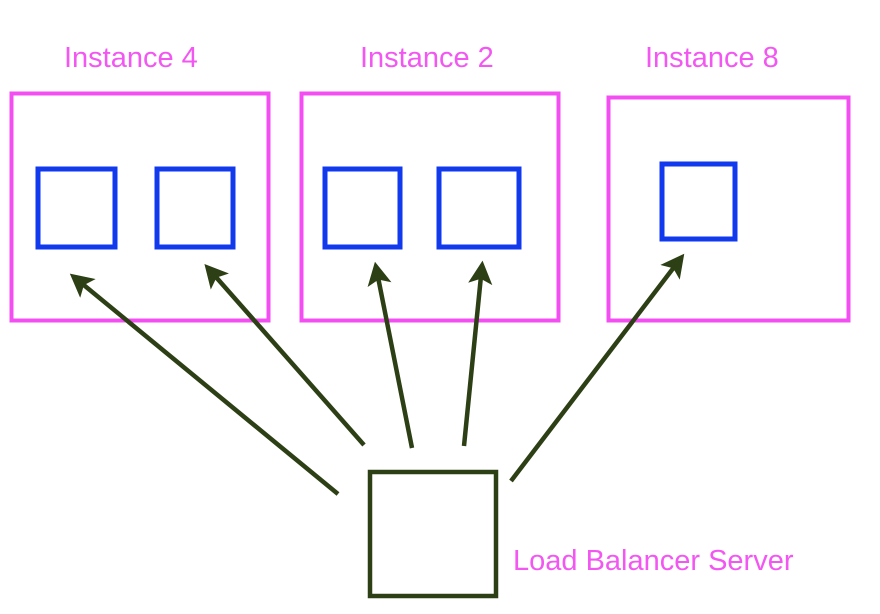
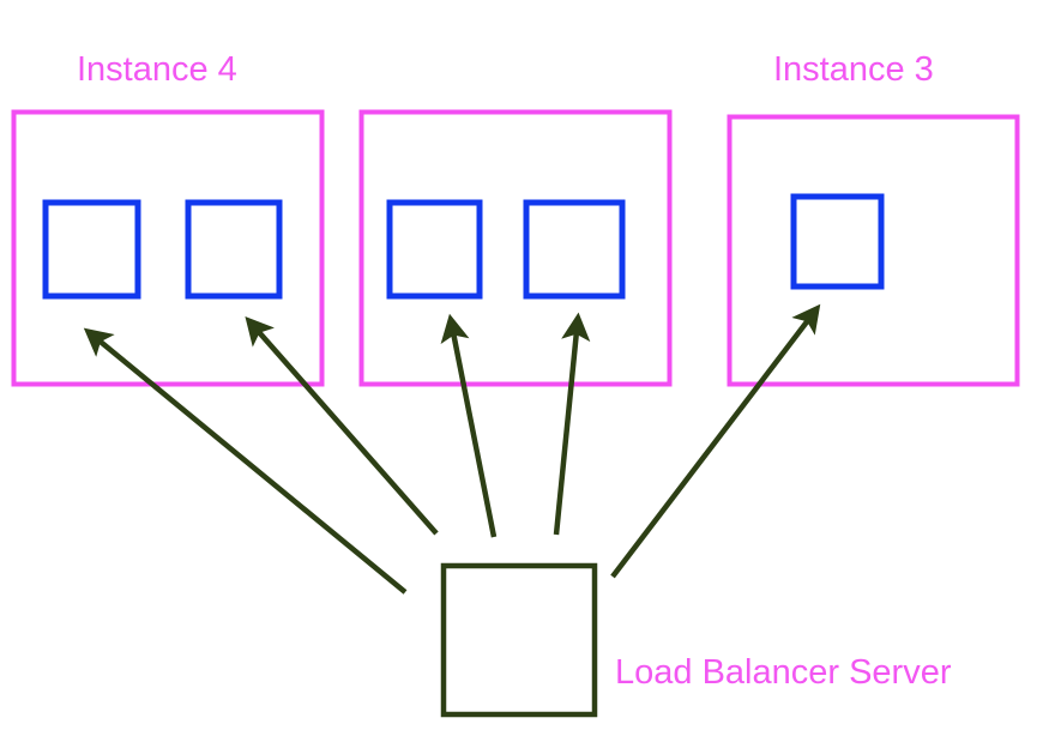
  Instance 4
- Instance 2
- Instance 8
+ Instance 3
  Load Balancer Server
